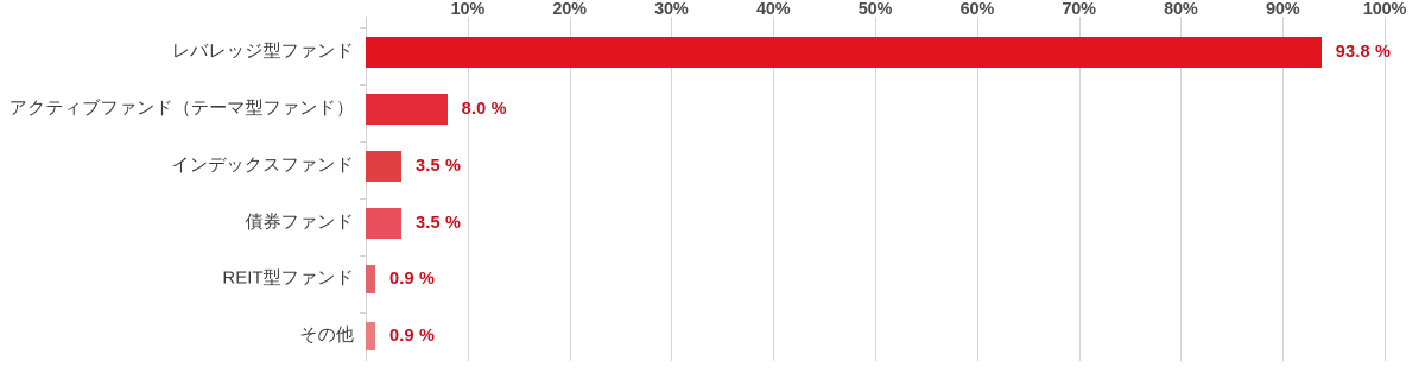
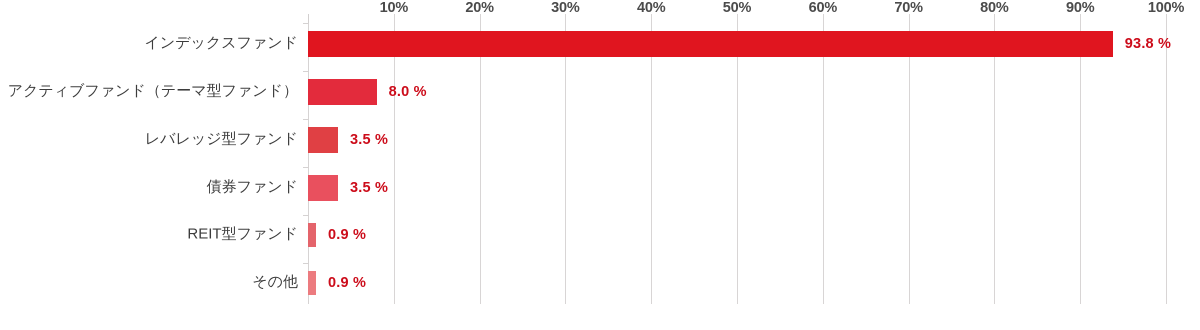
  10%
  20%
  30%
  40%
  50%
  60%
  70%
  80%
  90%
  100%
- レバレッジ型ファンド
+ インデックスファンド
  アクティブファンド（テーマ型ファンド）
- インデックスファンド
+ レバレッジ型ファンド
  債券ファンド
  REIT型ファンド
  その他
  93.8 %
  8.0 %
  3.5 %
  3.5 %
  0.9 %
  0.9 %
